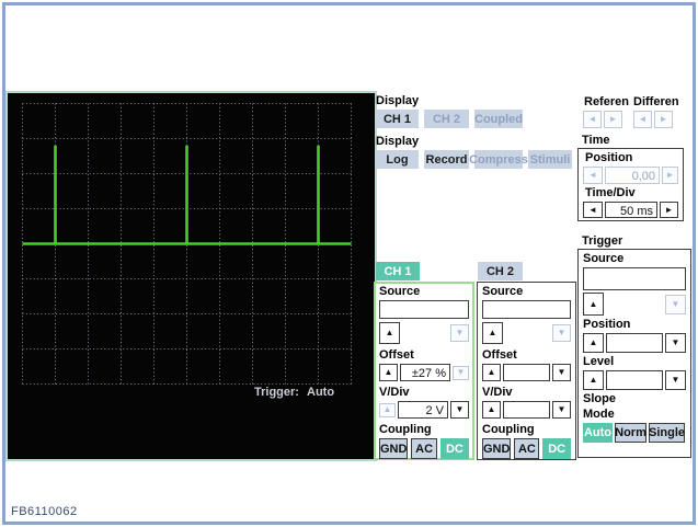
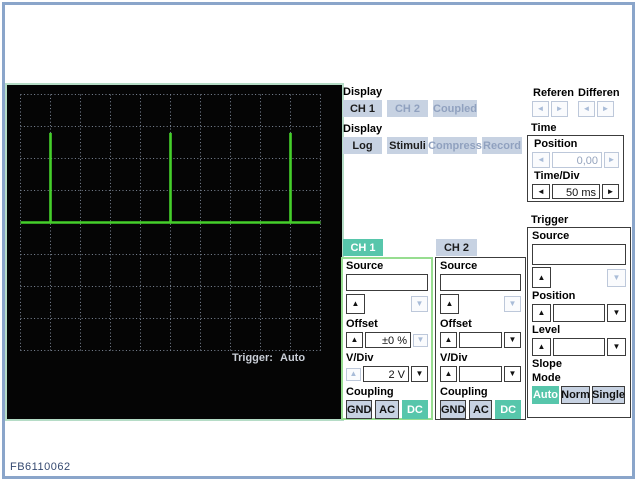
  Trigger:
  Auto
  Display
  CH 1
  CH 2
  Coupled
  Display
  Log
- Record
+ Stimuli
  Compress
- Stimuli
+ Record
  Referen
  Differen
  ◄
  ►
  ◄
  ►
  Time
  Position
  ◄
  0,00
  ►
  Time/Div
  ◄
  50 ms
  ►
  Trigger
  Source
  ▲
  ▼
  Position
  ▲
  ▼
  Level
  ▲
  ▼
  Slope
  Mode
  Auto
  Norm
  Single
  CH 1
  CH 2
  Source
  ▲
  ▼
  Offset
  ▲
- ±27 %
+ ±0 %
  ▼
  V/Div
  ▲
  2 V
  ▼
  Coupling
  GND
  AC
  DC
  Source
  ▲
  ▼
  Offset
  ▲
  ▼
  V/Div
  ▲
  ▼
  Coupling
  GND
  AC
  DC
  FB6110062
